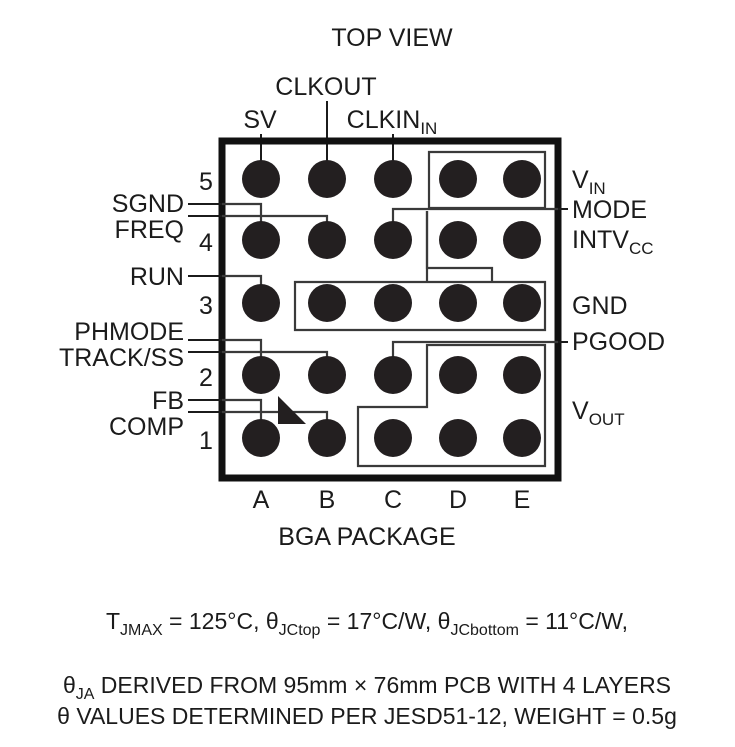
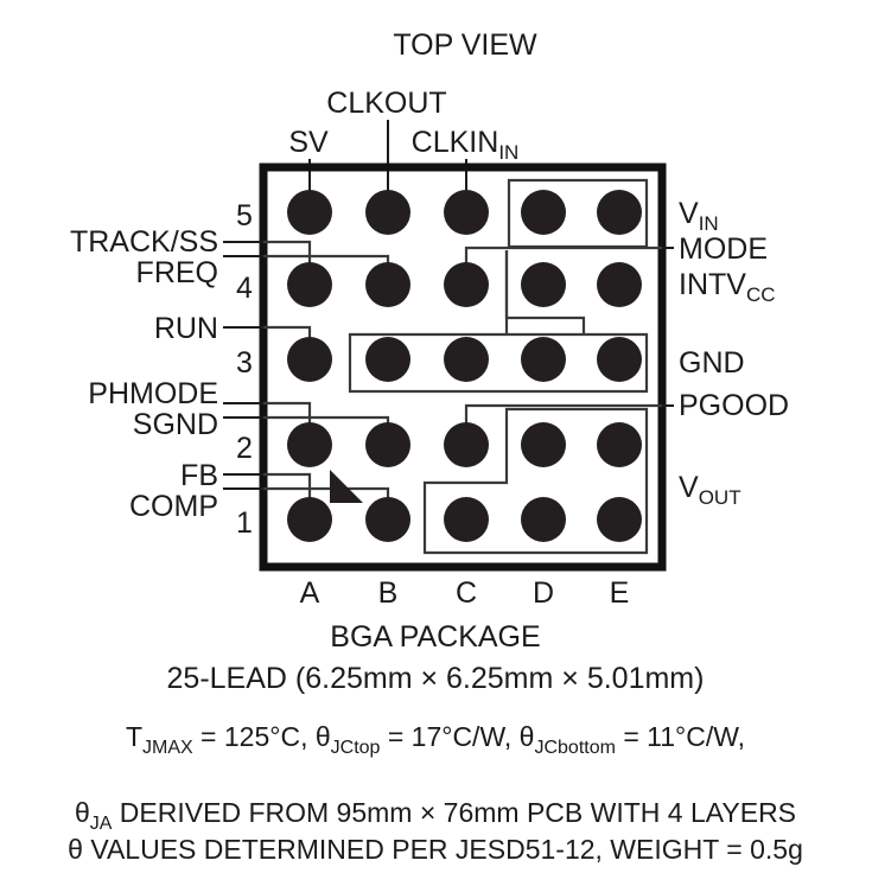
  TOP VIEW
  SV
  CLKOUT
  CLKININ
  5
  4
  3
  2
  1
  A
  B
  C
  D
  E
- SGND
+ TRACK/SS
  FREQ
  RUN
  PHMODE
- TRACK/SS
+ SGND
  FB
  COMP
  VIN
  MODE
  INTVCC
  GND
  PGOOD
  VOUT
  BGA PACKAGE
+ 25-LEAD (6.25mm × 6.25mm × 5.01mm)
  TJMAX = 125°C, θJCtop = 17°C/W, θJCbottom = 11°C/W,
  θJA DERIVED FROM 95mm × 76mm PCB WITH 4 LAYERS
  θ VALUES DETERMINED PER JESD51-12, WEIGHT = 0.5g
